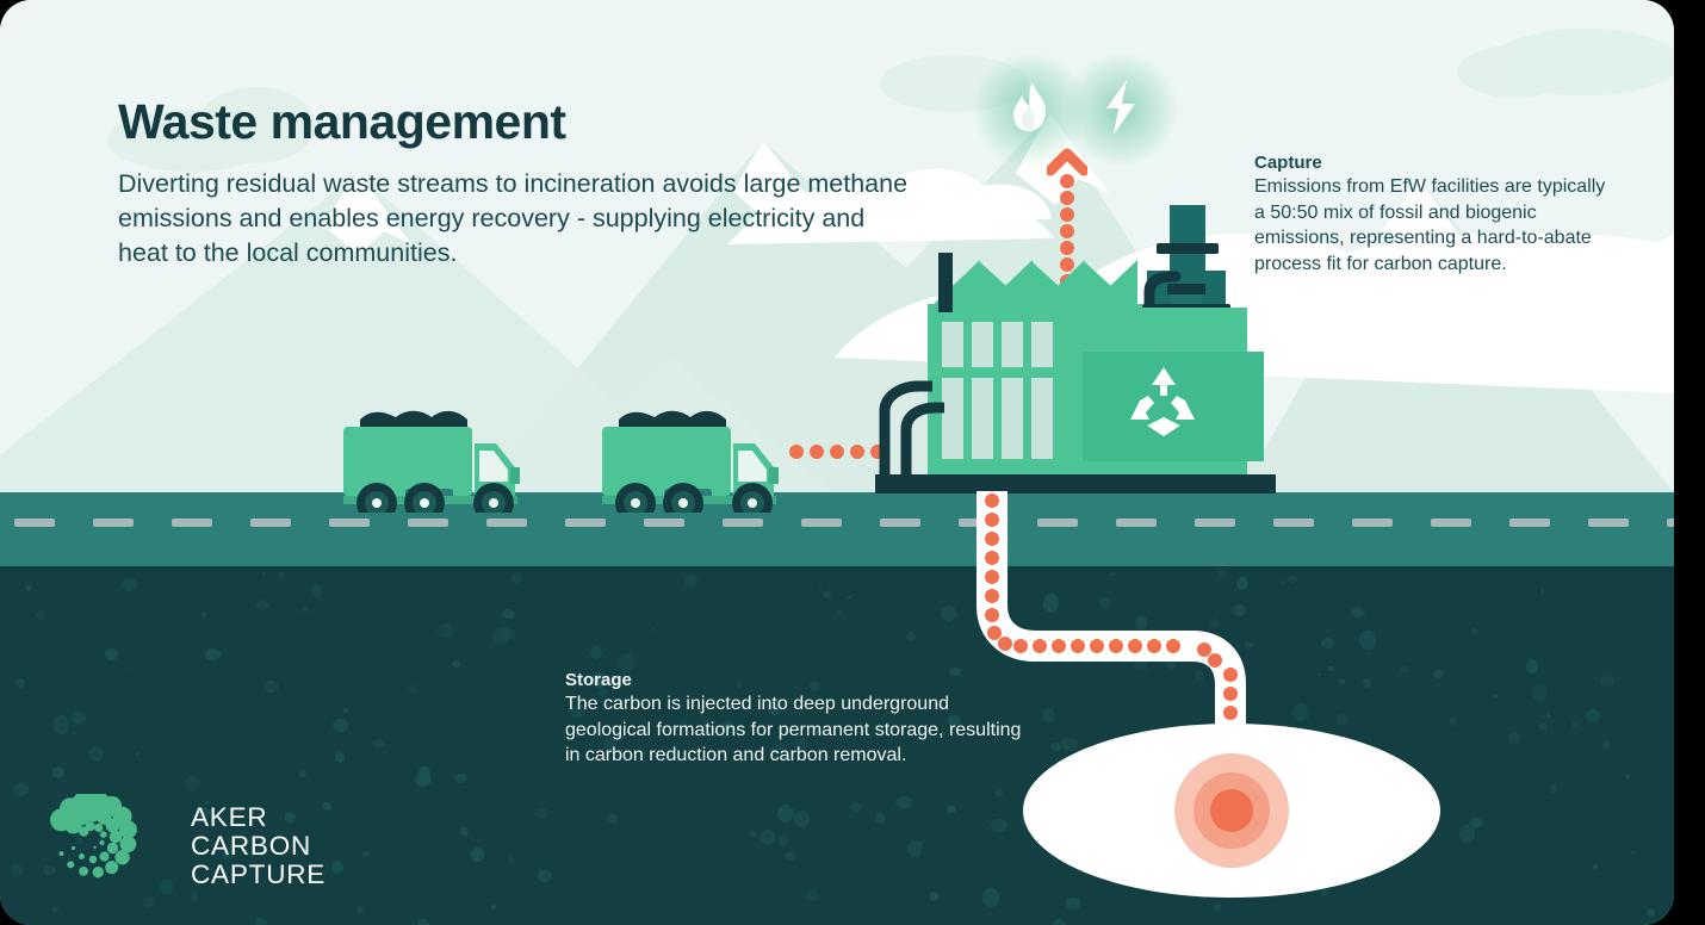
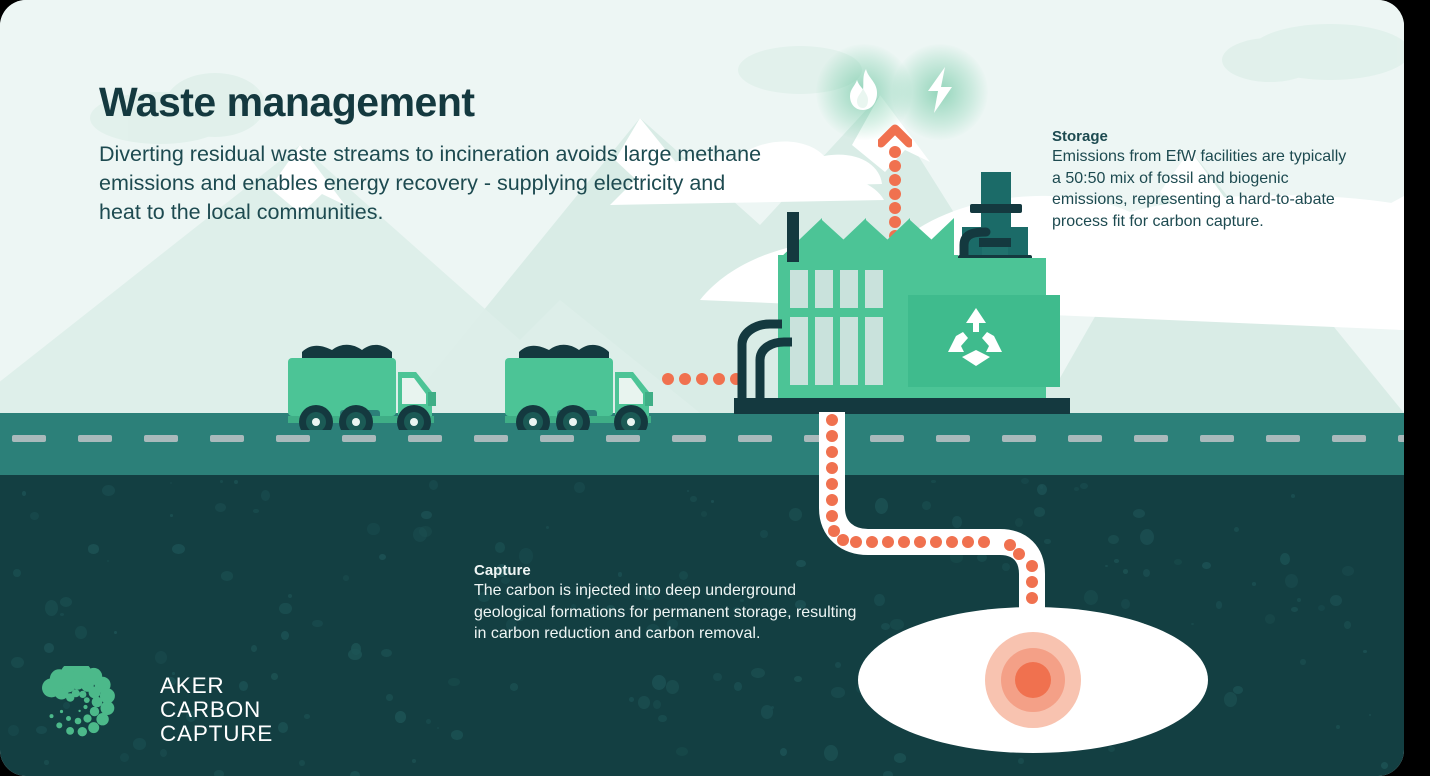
  Waste management
  Diverting residual waste streams to incineration avoids large methane emissions and enables energy recovery - supplying electricity and heat to the local communities.
- Capture
+ Storage
  Emissions from EfW facilities are typically a 50:50 mix of fossil and biogenic emissions, representing a hard-to-abate process fit for carbon capture.
- Storage
+ Capture
  The carbon is injected into deep underground geological formations for permanent storage, resulting in carbon reduction and carbon removal.
  AKER CARBON
  CAPTURE
